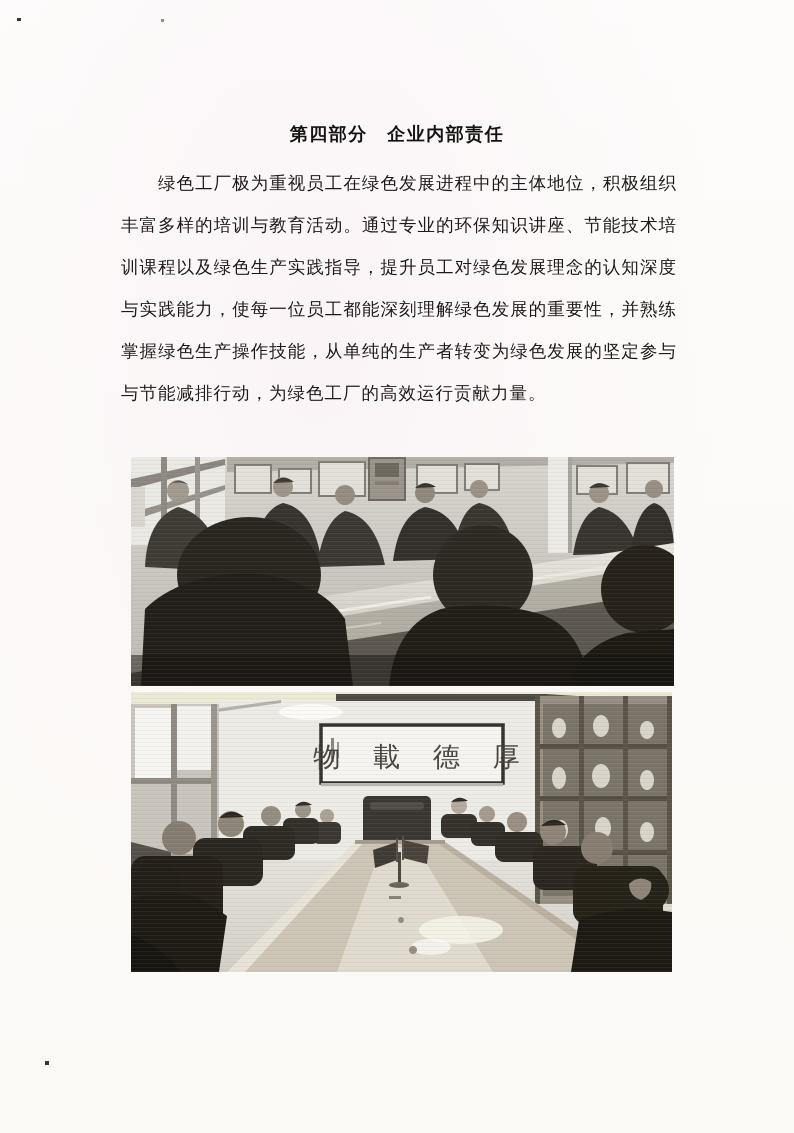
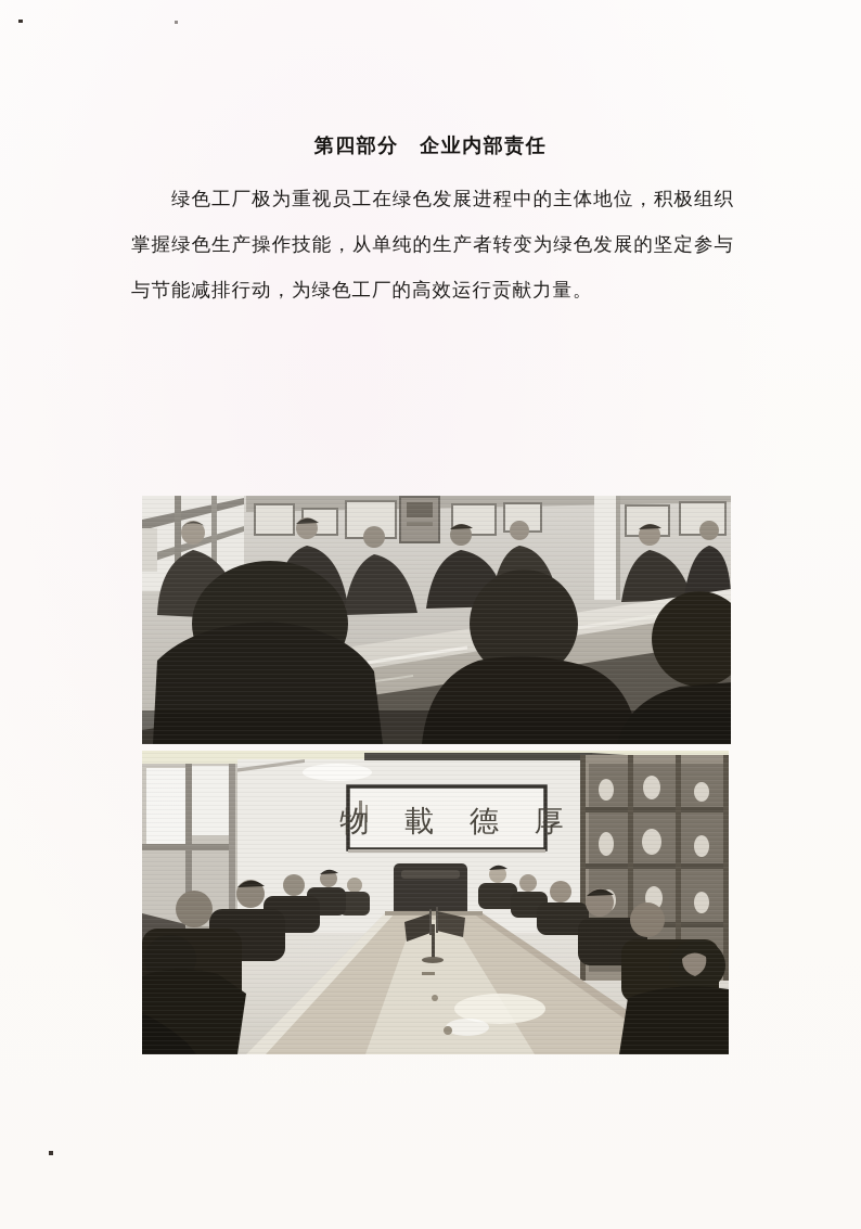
  第四部分 企业内部责任
  绿色工厂极为重视员工在绿色发展进程中的主体地位，积极组织
- 丰富多样的培训与教育活动。通过专业的环保知识讲座、节能技术培
- 训课程以及绿色生产实践指导，提升员工对绿色发展理念的认知深度
- 与实践能力，使每一位员工都能深刻理解绿色发展的重要性，并熟练
  掌握绿色生产操作技能，从单纯的生产者转变为绿色发展的坚定参与
  与节能减排行动，为绿色工厂的高效运行贡献力量。
